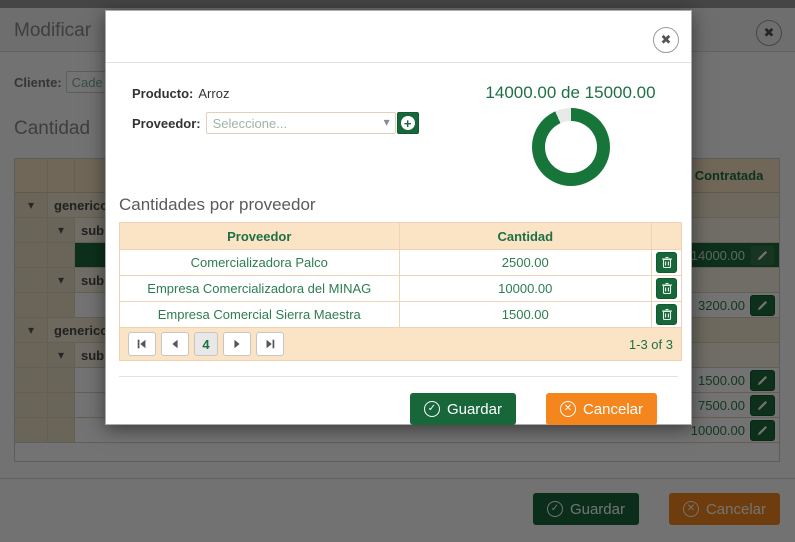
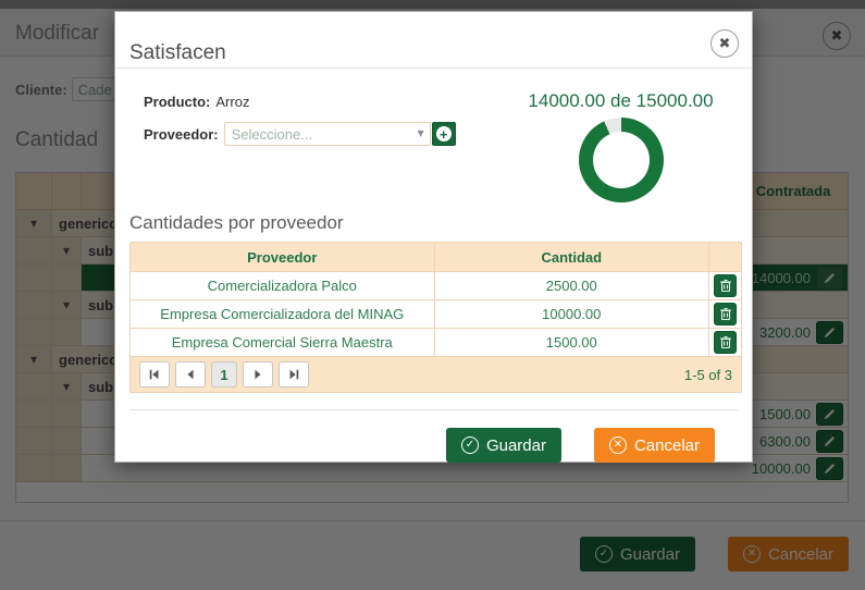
  Modificar
  ✖
  Cliente:
  Cade
  Cantidad
  Contratada
  ▾
  generic
  ▾
  sub
  14000.00
  ▾
  sub
  3200.00
  ▾
  generic
  ▾
  sub
  1500.00
- 7500.00
+ 6300.00
  10000.00
  ✓
  Guardar
  ✕
  Cancelar
+ Satisfacen
  ✖
  Producto:
  Arroz
  Proveedor:
  Seleccione...
  ▾
  +
  14000.00 de 15000.00
  Cantidades por proveedor
  Proveedor	Cantidad
  Comercializadora Palco	2500.00
  Empresa Comercializadora del MINAG	10000.00
  Empresa Comercial Sierra Maestra	1500.00
- 4
+ 1
- 1-3 of 3
+ 1-5 of 3
  ✓
  Guardar
  ✕
  Cancelar
